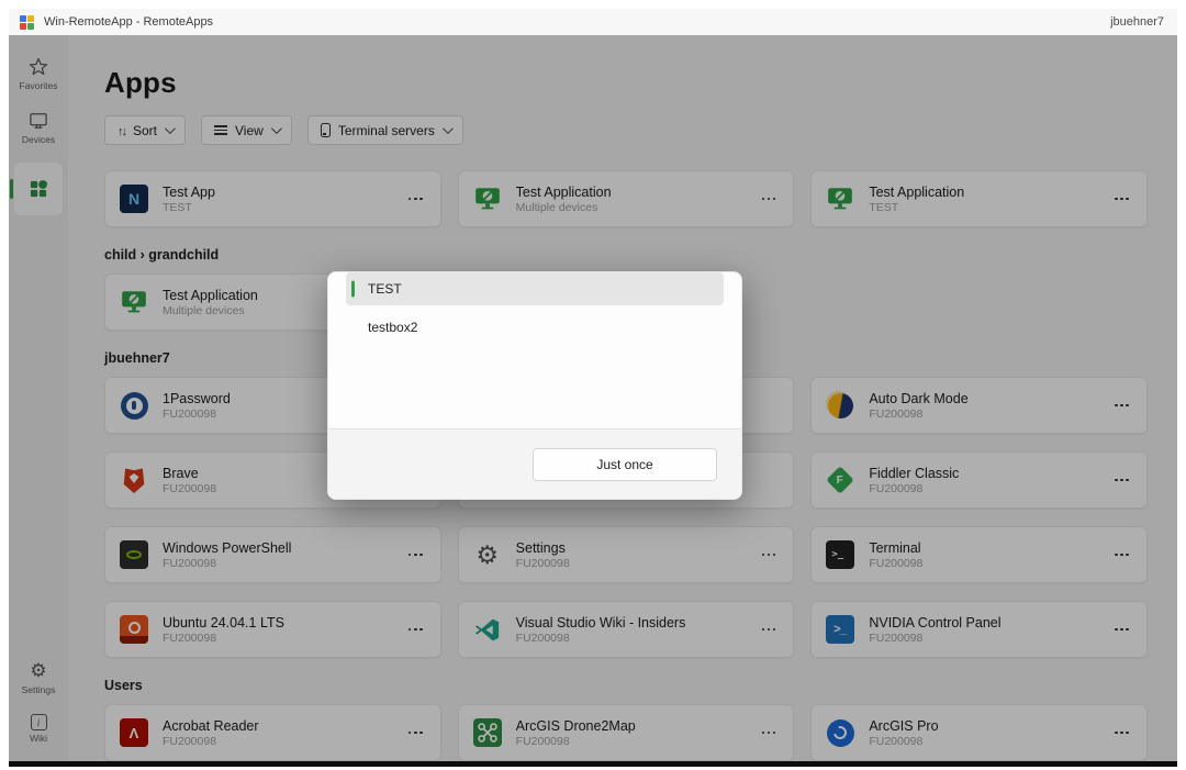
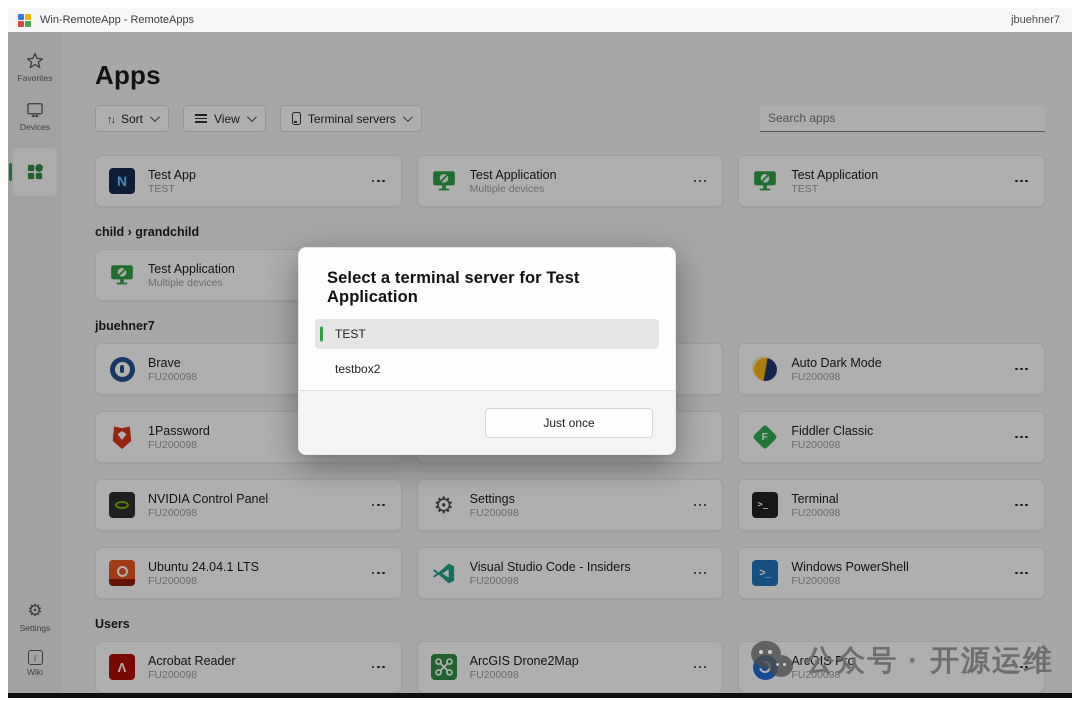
  Win-RemoteApp - RemoteApps
  jbuehner7
  Favorites
  Devices
  Settings
  i
  Wiki
  Apps
  Sort
  View
  Terminal servers
+ Search apps
  N
  Test App
  TEST
  Test Application
  Multiple devices
  Test Application
  TEST
  child › grandchild
  Test Application
  Multiple devices
  jbuehner7
- 1Password
+ Brave
  FU200098
  Auto Dark Mode
  FU200098
- Brave
+ 1Password
  FU200098
  Fiddler Classic
  FU200098
- Windows PowerShell
+ NVIDIA Control Panel
  FU200098
  ⚙
  Settings
  FU200098
  >_
  Terminal
  FU200098
  Ubuntu 24.04.1 LTS
  FU200098
- Visual Studio Wiki - Insiders
+ Visual Studio Code - Insiders
  FU200098
  >_
- NVIDIA Control Panel
+ Windows PowerShell
  FU200098
  Users
  Λ
  Acrobat Reader
  FU200098
  ArcGIS Drone2Map
  FU200098
  ArcGIS Pro
  FU200098
+ 公众号 · 开源运维
+ Select a terminal server for Test Application
  TEST
  testbox2
  Just once
